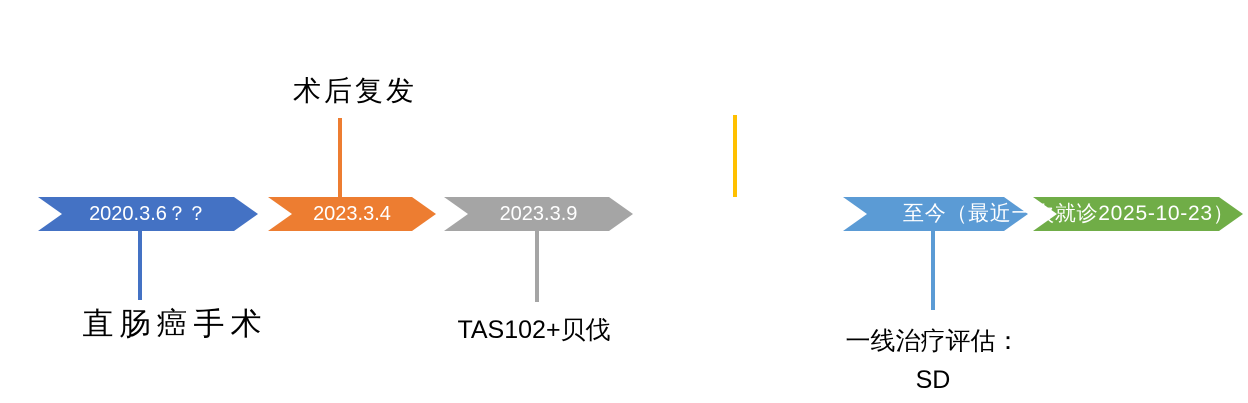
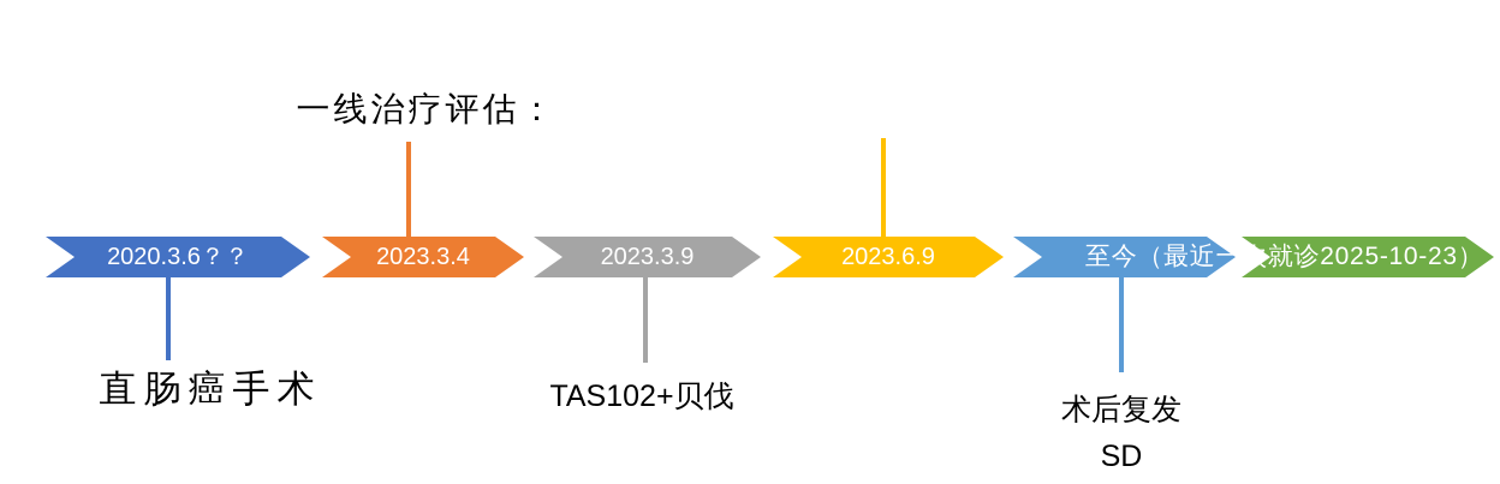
  2020.3.6？？
  2023.3.4
  2023.3.9
+ 2023.6.9
  至今（最近一次就诊2025-10-23）
  直肠癌手术
- 术后复发
+ 一线治疗评估：
  TAS102+贝伐
- 一线治疗评估：
+ 术后复发
  SD
